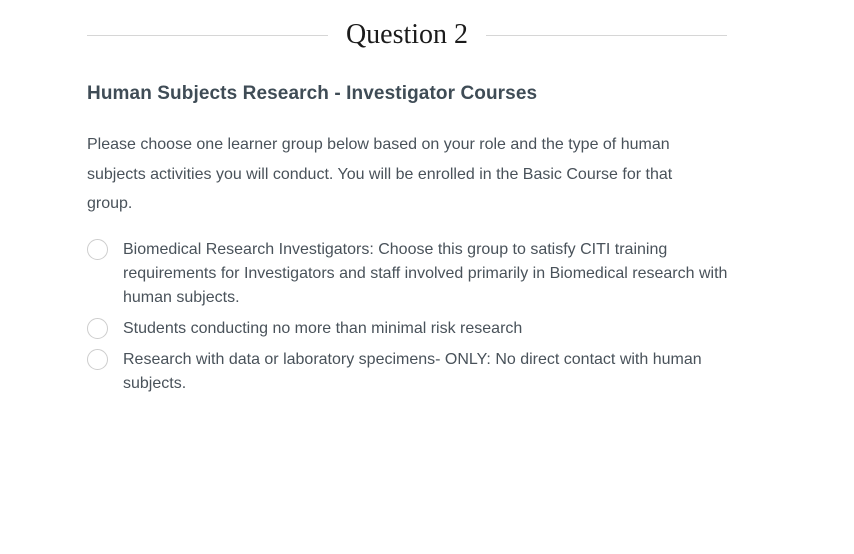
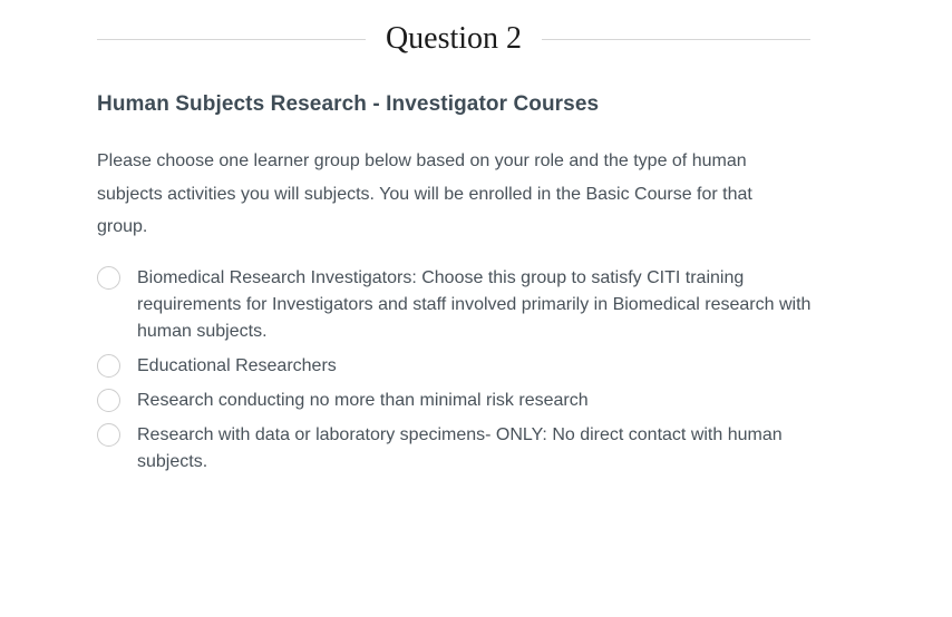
  Question 2
  Human Subjects Research - Investigator Courses
- Please choose one learner group below based on your role and the type of human subjects activities you will conduct. You will be enrolled in the Basic Course for that group.
+ Please choose one learner group below based on your role and the type of human subjects activities you will subjects. You will be enrolled in the Basic Course for that group.
  Biomedical Research Investigators: Choose this group to satisfy CITI training requirements for Investigators and staff involved primarily in Biomedical research with human subjects.
+ Educational Researchers
- Students conducting no more than minimal risk research
+ Research conducting no more than minimal risk research
  Research with data or laboratory specimens- ONLY: No direct contact with human subjects.
